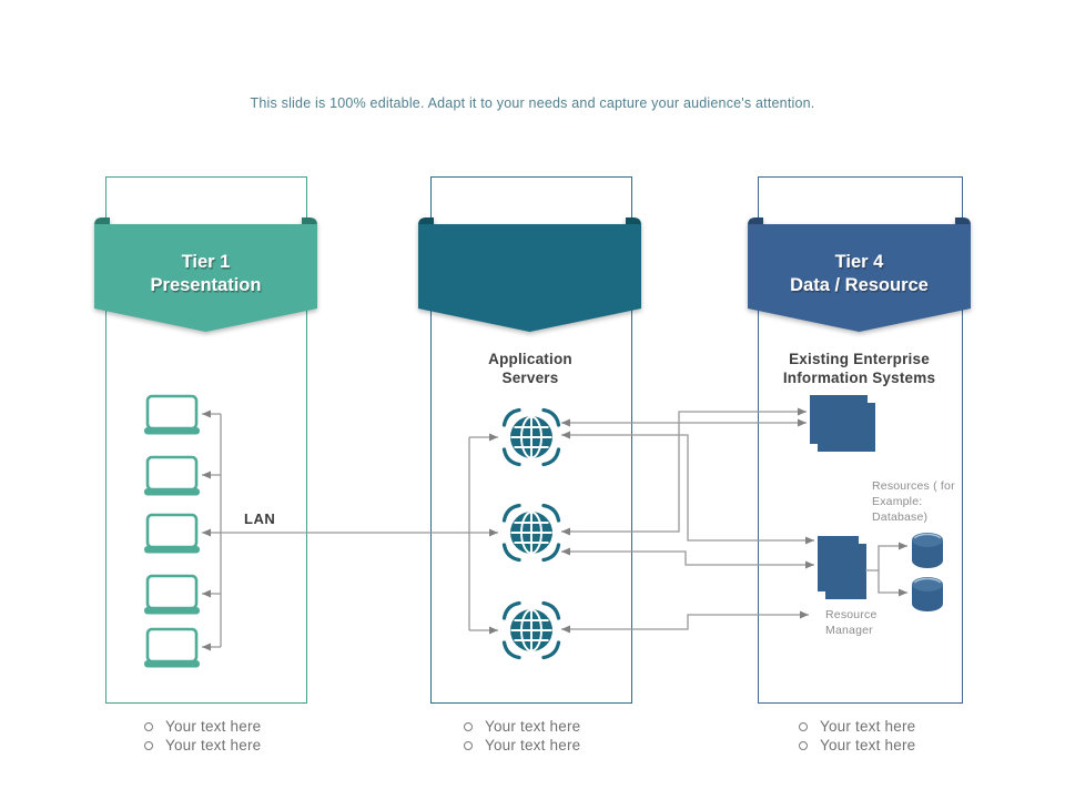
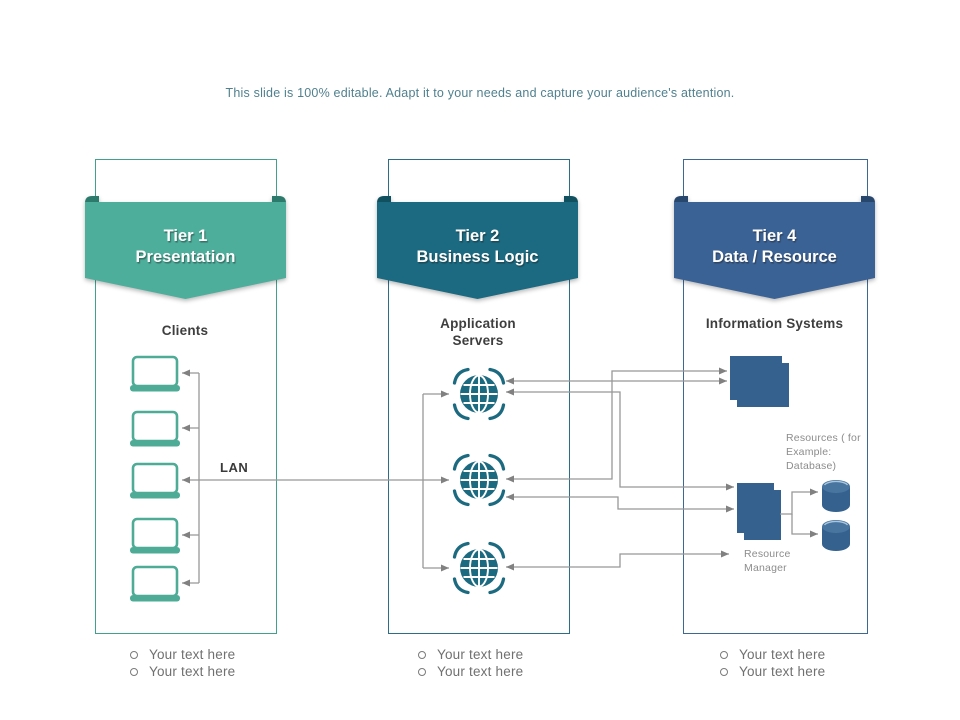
  This slide is 100% editable. Adapt it to your needs and capture your audience's attention.
  Tier 1
  Presentation
+ Tier 2
+ Business Logic
  Tier 4
  Data / Resource
+ Clients
  Application
  Servers
- Existing Enterprise
  Information Systems
  LAN
  Resources ( for
  Example:
  Database)
  Resource
  Manager
  Your text here
  Your text here
  Your text here
  Your text here
  Your text here
  Your text here
